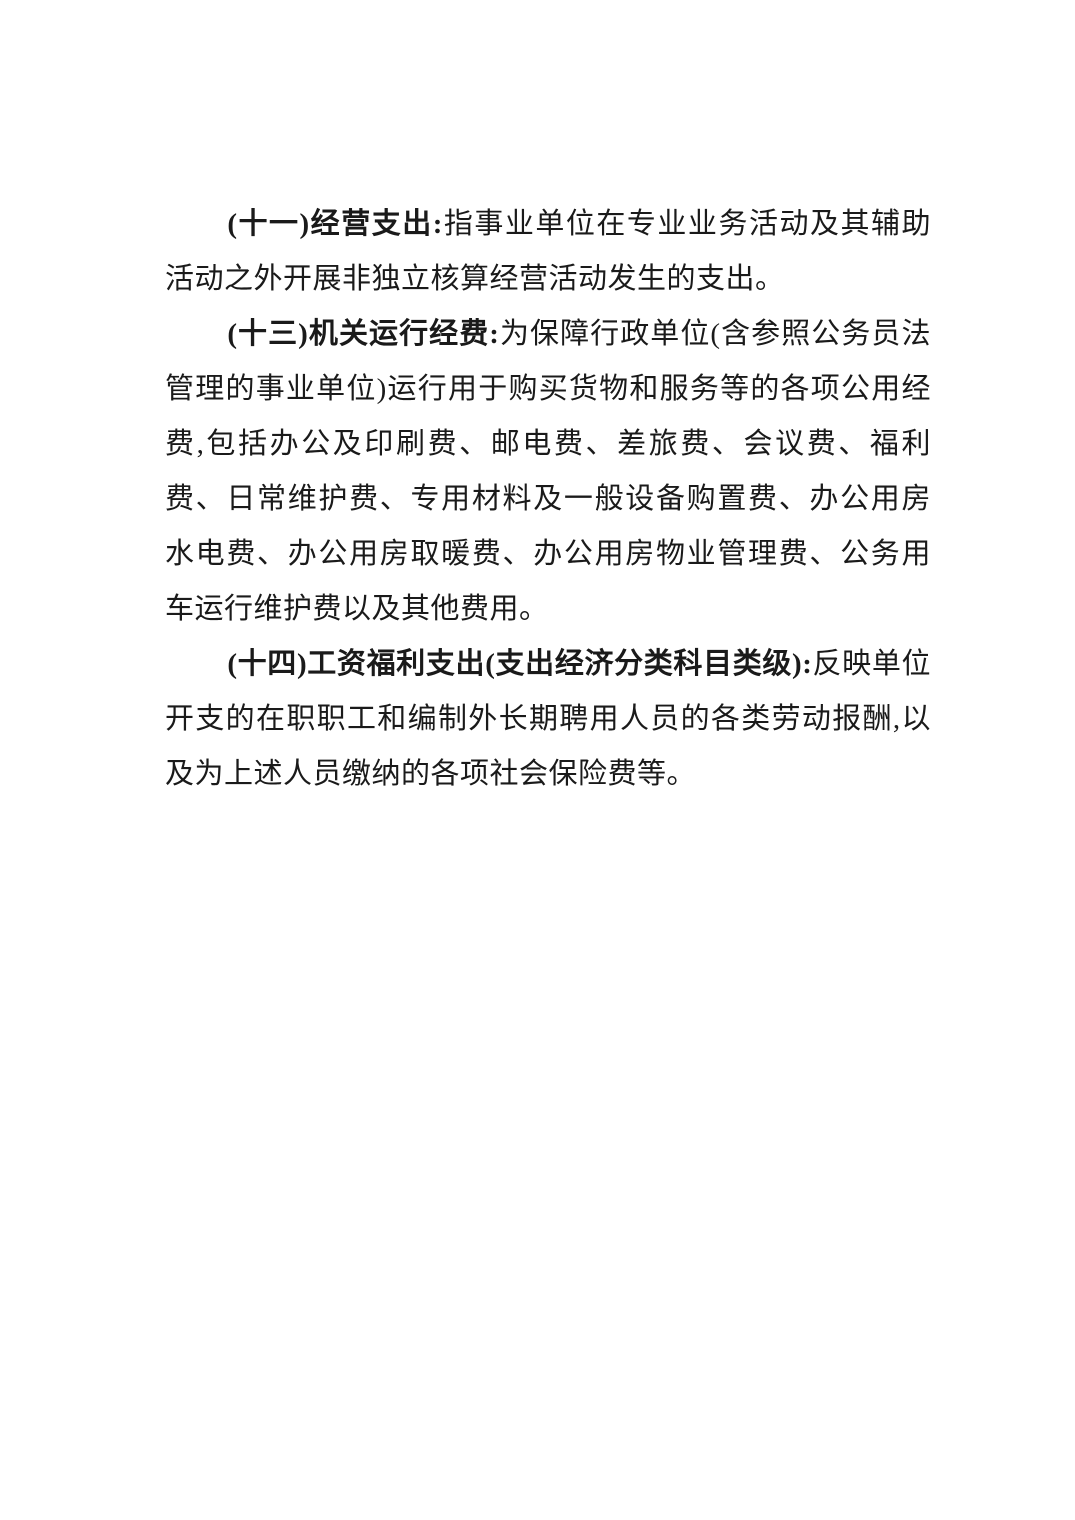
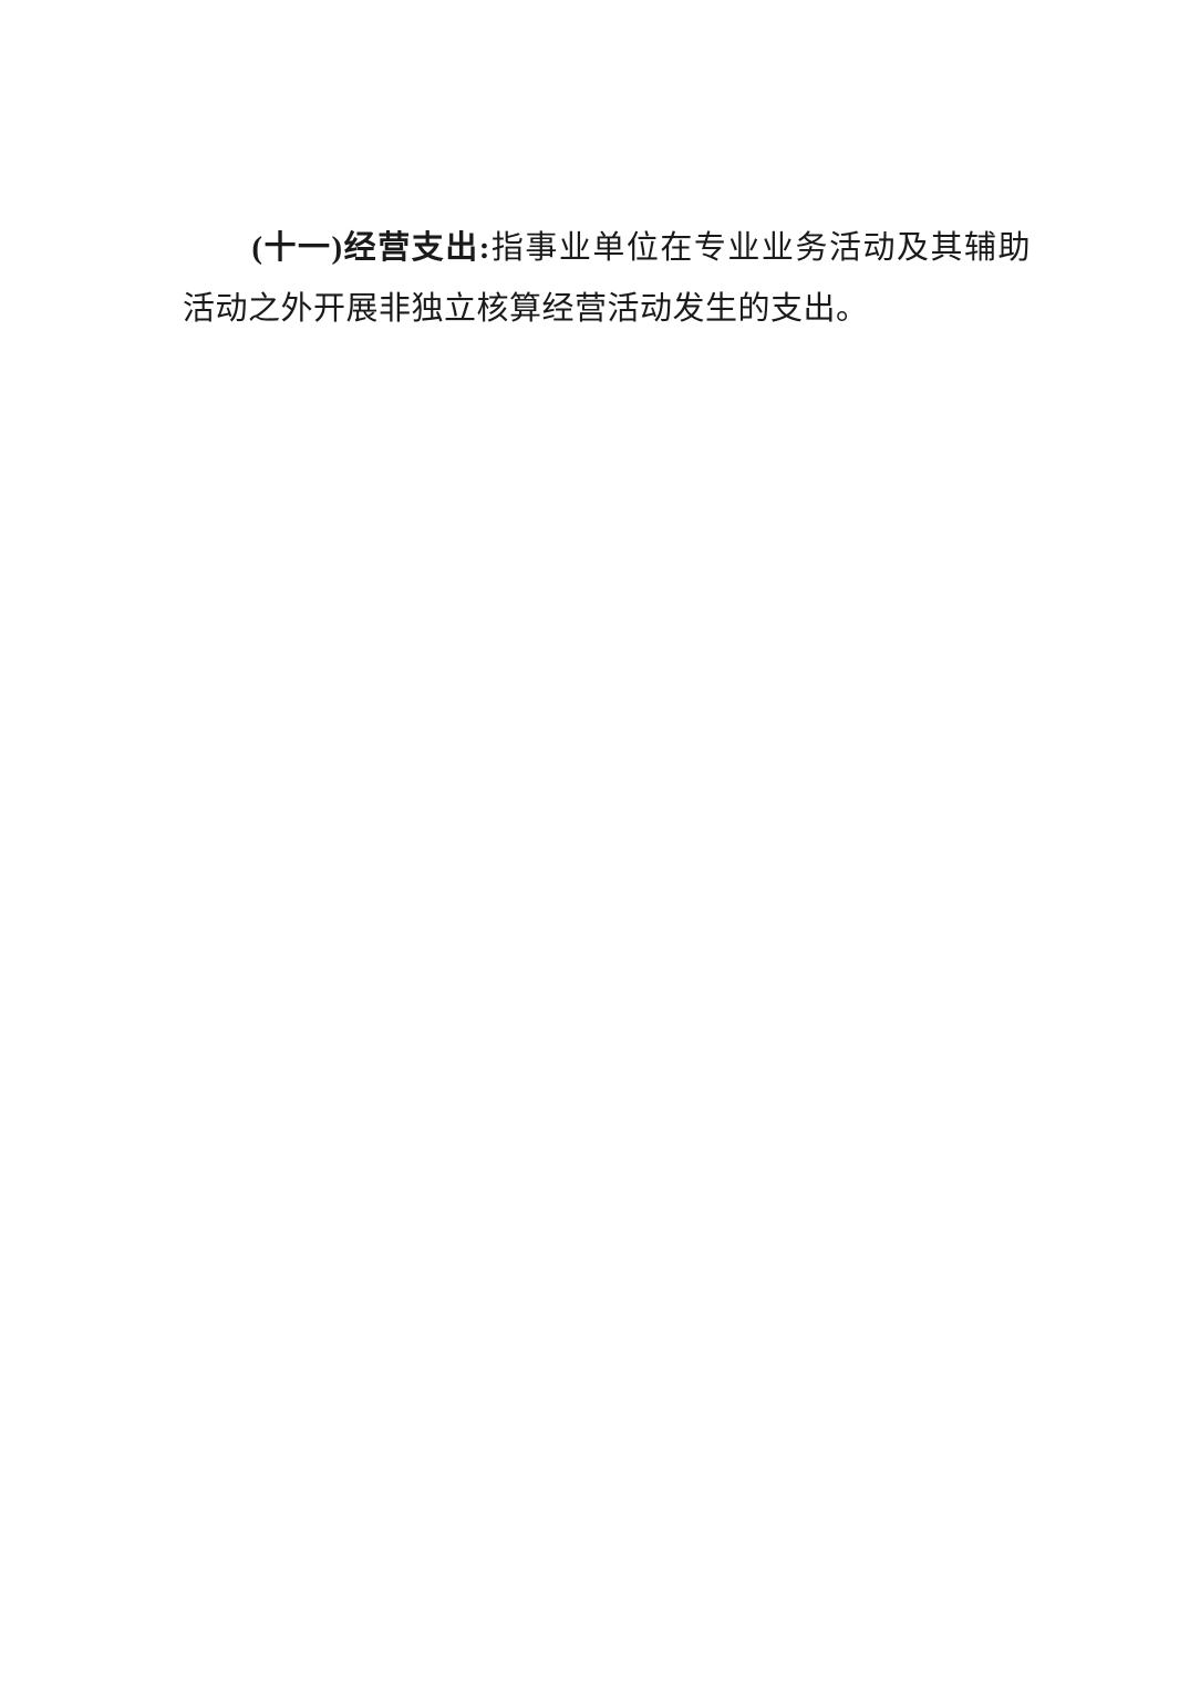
  (十一)经营支出:指事业单位在专业业务活动及其辅助活动之外开展非独立核算经营活动发生的支出。
- (十三)机关运行经费:为保障行政单位(含参照公务员法管理的事业单位)运行用于购买货物和服务等的各项公用经费,包括办公及印刷费、邮电费、差旅费、会议费、福利费、日常维护费、专用材料及一般设备购置费、办公用房水电费、办公用房取暖费、办公用房物业管理费、公务用车运行维护费以及其他费用。
- (十四)工资福利支出(支出经济分类科目类级):反映单位开支的在职职工和编制外长期聘用人员的各类劳动报酬,以及为上述人员缴纳的各项社会保险费等。
